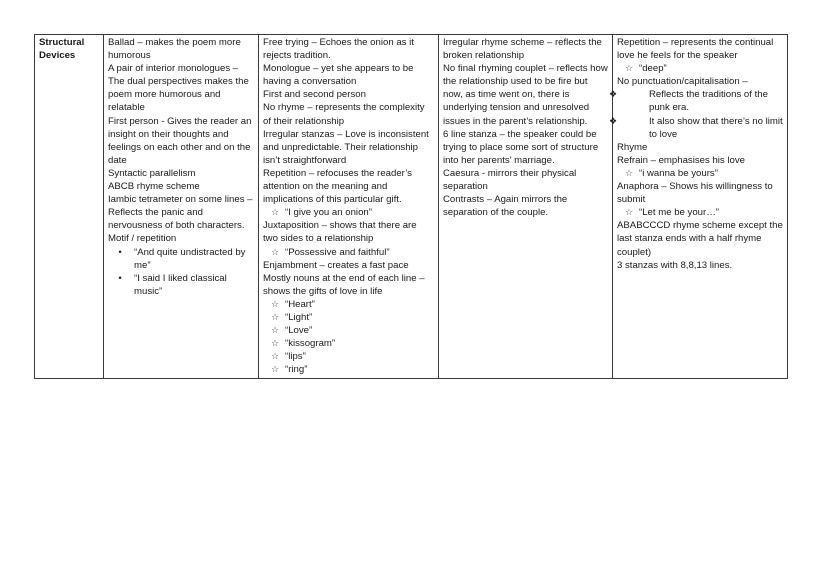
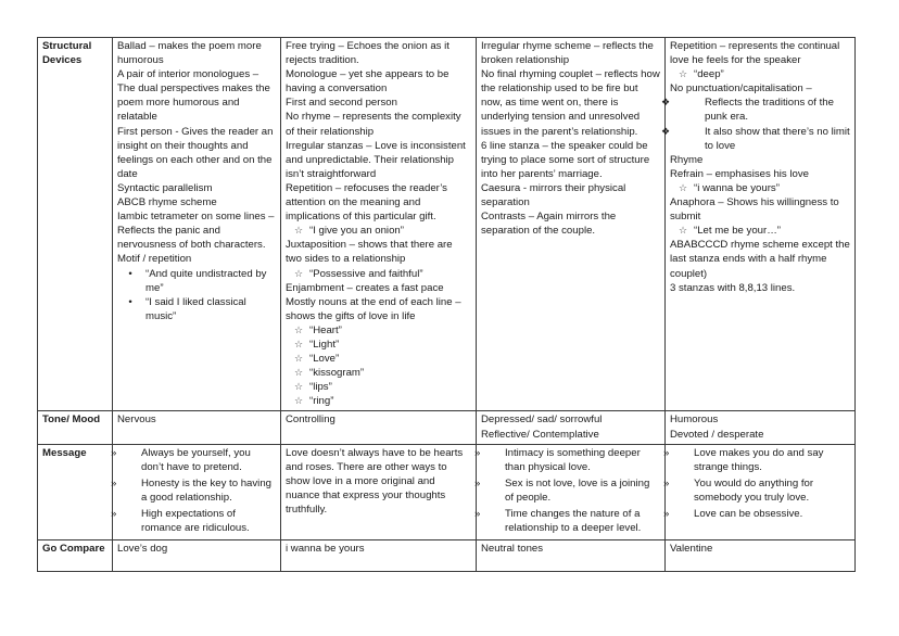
  Structural Devices	Ballad – makes the poem more humorous A pair of interior monologues – The dual perspectives makes the poem more humorous and relatable First person - Gives the reader an insight on their thoughts and feelings on each other and on the date Syntactic parallelism ABCB rhyme scheme Iambic tetrameter on some lines – Reflects the panic and nervousness of both characters. Motif / repetition “And quite undistracted by me” “I said I liked classical music”	Free trying – Echoes the onion as it rejects tradition. Monologue – yet she appears to be having a conversation First and second person No rhyme – represents the complexity of their relationship Irregular stanzas – Love is inconsistent and unpredictable. Their relationship isn’t straightforward Repetition – refocuses the reader’s attention on the meaning and implications of this particular gift. “I give you an onion” Juxtaposition – shows that there are two sides to a relationship “Possessive and faithful” Enjambment – creates a fast pace Mostly nouns at the end of each line – shows the gifts of love in life “Heart” “Light” “Love” “kissogram” “lips” “ring”	Irregular rhyme scheme – reflects the broken relationship No final rhyming couplet – reflects how the relationship used to be fire but now, as time went on, there is underlying tension and unresolved issues in the parent’s relationship. 6 line stanza – the speaker could be trying to place some sort of structure into her parents’ marriage. Caesura - mirrors their physical separation Contrasts – Again mirrors the separation of the couple.	Repetition – represents the continual love he feels for the speaker “deep” No punctuation/capitalisation – Reflects the traditions of the punk era. It also show that there’s no limit to love Rhyme Refrain – emphasises his love “i wanna be yours” Anaphora – Shows his willingness to submit “Let me be your…” ABABCCCD rhyme scheme except the last stanza ends with a half rhyme couplet) 3 stanzas with 8,8,13 lines.
+ Tone/ Mood	Nervous	Controlling	Depressed/ sad/ sorrowful Reflective/ Contemplative	Humorous Devoted / desperate
+ Message	Always be yourself, you don’t have to pretend. Honesty is the key to having a good relationship. High expectations of romance are ridiculous.	Love doesn’t always have to be hearts and roses. There are other ways to show love in a more original and nuance that express your thoughts truthfully.	Intimacy is something deeper than physical love. Sex is not love, love is a joining of people. Time changes the nature of a relationship to a deeper level.	Love makes you do and say strange things. You would do anything for somebody you truly love. Love can be obsessive.
+ Go Compare	Love’s dog	i wanna be yours	Neutral tones	Valentine
